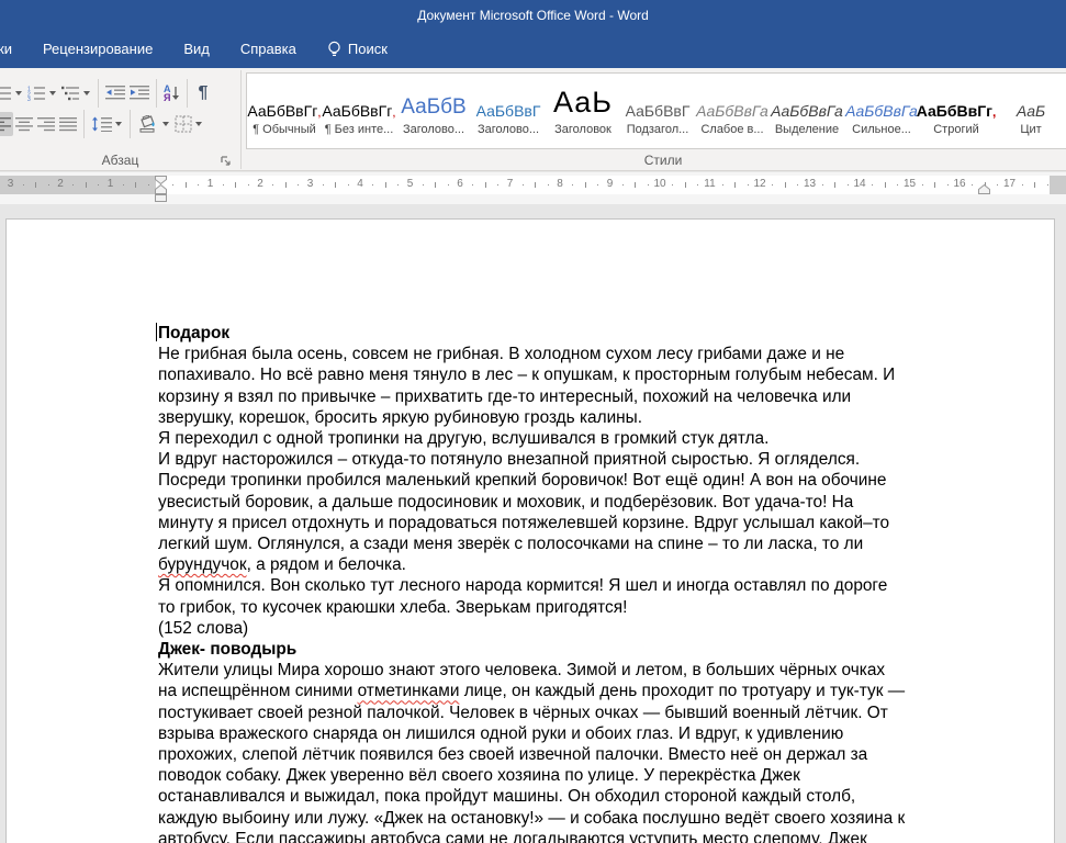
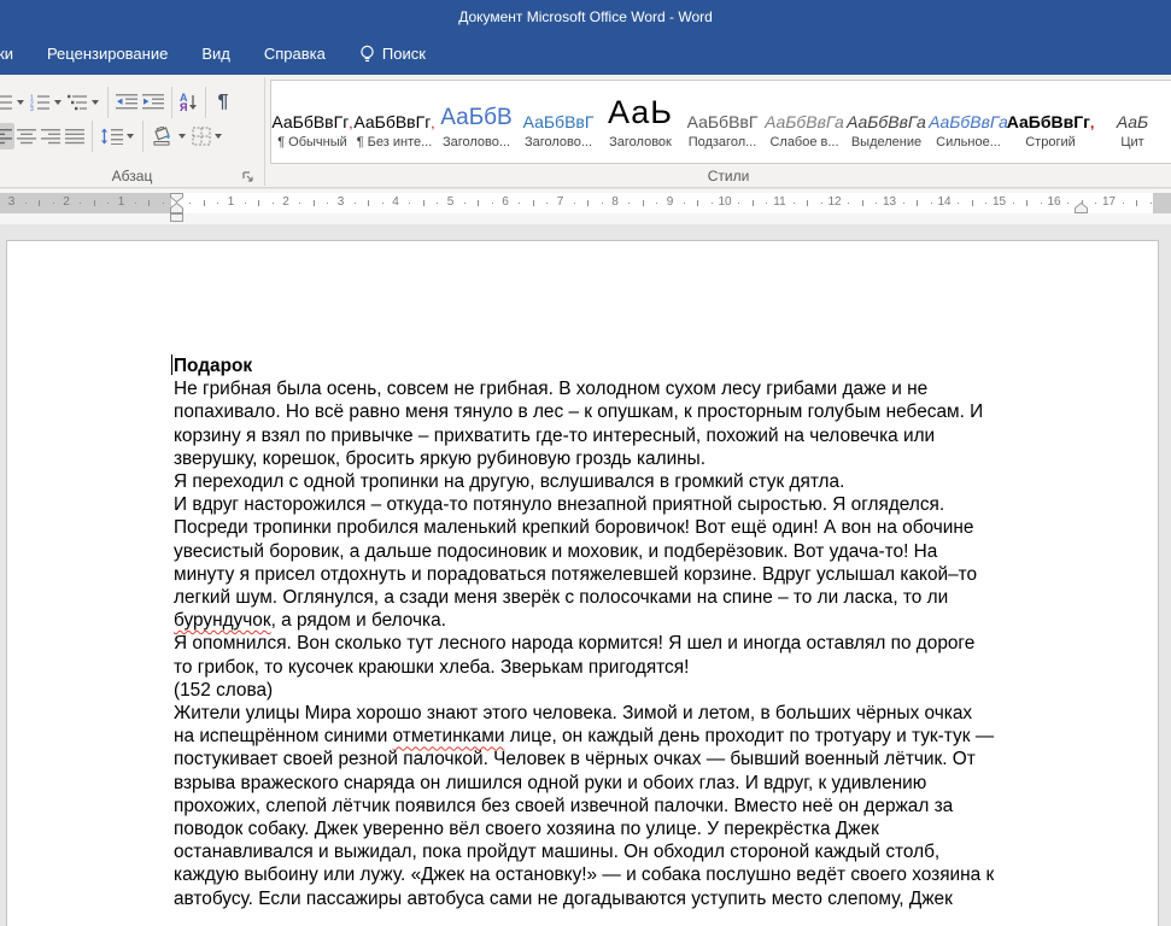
  Документ Microsoft Office Word - Word
  ки
  Рецензирование
  Вид
  Справка
  Поиск
  А
  Я
  ¶
  Абзац
  АаБбВвГг
  ,
  ¶ Обычный
  АаБбВвГг
  ,
  ¶ Без инте...
  АаБбВ
  Заголово...
  АаБбВвГ
  Заголово...
  АаЬ
  Заголовок
  АаБбВвГ
  Подзагол...
  АаБбВвГа
  Слабое в...
  АаБбВвГа
  Выделение
  АаБбВвГа
  Сильное...
  АаБбВвГг
  ,
  Строгий
  АаБ
  Цит
  Стили
  1
  2
  3
  4
  5
  6
  7
  8
  9
  10
  11
  12
  13
  14
  15
  16
  17
  1
  2
  3
  Подарок
  Не грибная была осень, совсем не грибная. В холодном сухом лесу грибами даже и не
  попахивало. Но всё равно меня тянуло в лес – к опушкам, к просторным голубым небесам. И
  корзину я взял по привычке – прихватить где-то интересный, похожий на человечка или
  зверушку, корешок, бросить яркую рубиновую гроздь калины.
  Я переходил с одной тропинки на другую, вслушивался в громкий стук дятла.
  И вдруг насторожился – откуда-то потянуло внезапной приятной сыростью. Я огляделся.
  Посреди тропинки пробился маленький крепкий боровичок! Вот ещё один! А вон на обочине
  увесистый боровик, а дальше подосиновик и моховик, и подберёзовик. Вот удача-то! На
  минуту я присел отдохнуть и порадоваться потяжелевшей корзине. Вдруг услышал какой–то
  легкий шум. Оглянулся, а сзади меня зверёк с полосочками на спине – то ли ласка, то ли
  бурундучок, а рядом и белочка.
  Я опомнился. Вон сколько тут лесного народа кормится! Я шел и иногда оставлял по дороге
  то грибок, то кусочек краюшки хлеба. Зверькам пригодятся!
  (152 слова)
- Джек- поводырь
  Жители улицы Мира хорошо знают этого человека. Зимой и летом, в больших чёрных очках
  на испещрённом синими отметинками лице, он каждый день проходит по тротуару и тук-тук —
  постукивает своей резной палочкой. Человек в чёрных очках — бывший военный лётчик. От
  взрыва вражеского снаряда он лишился одной руки и обоих глаз. И вдруг, к удивлению
  прохожих, слепой лётчик появился без своей извечной палочки. Вместо неё он держал за
  поводок собаку. Джек уверенно вёл своего хозяина по улице. У перекрёстка Джек
  останавливался и выжидал, пока пройдут машины. Он обходил стороной каждый столб,
  каждую выбоину или лужу. «Джек на остановку!» — и собака послушно ведёт своего хозяина к
  автобусу. Если пассажиры автобуса сами не догадываются уступить место слепому, Джек
